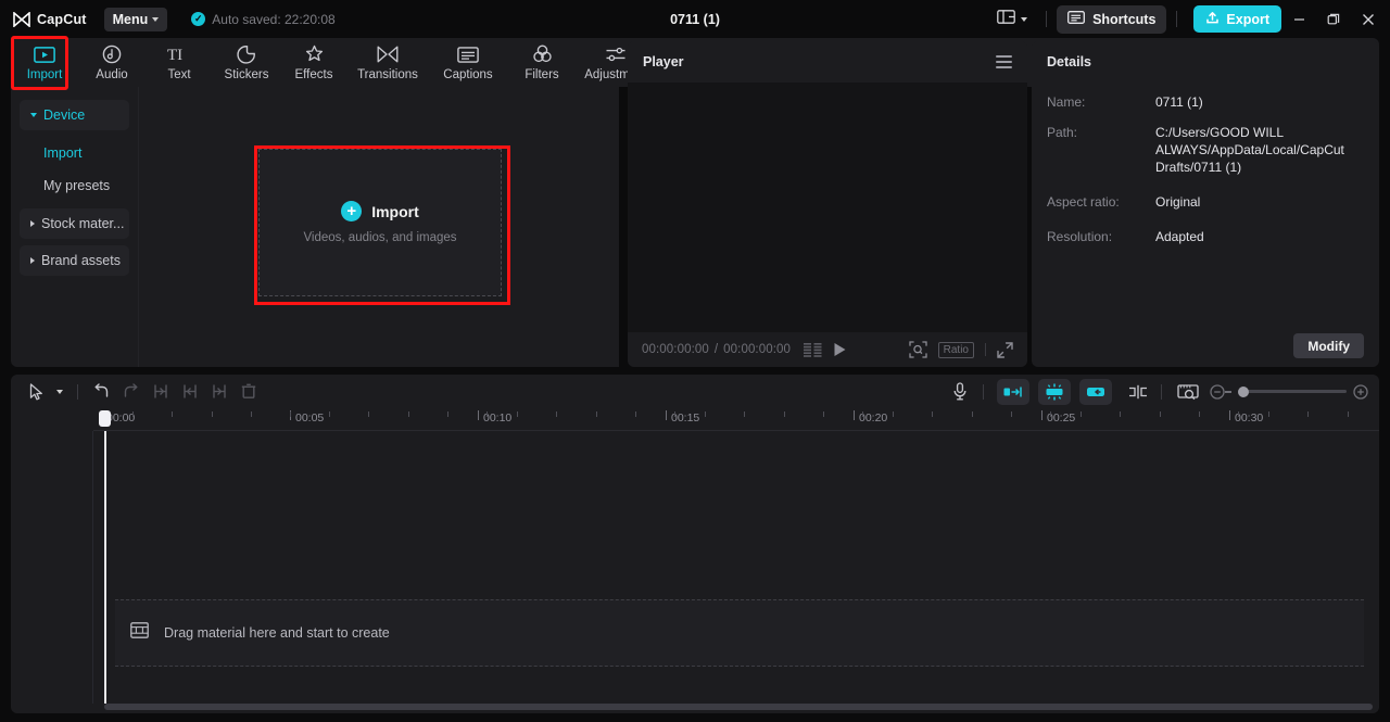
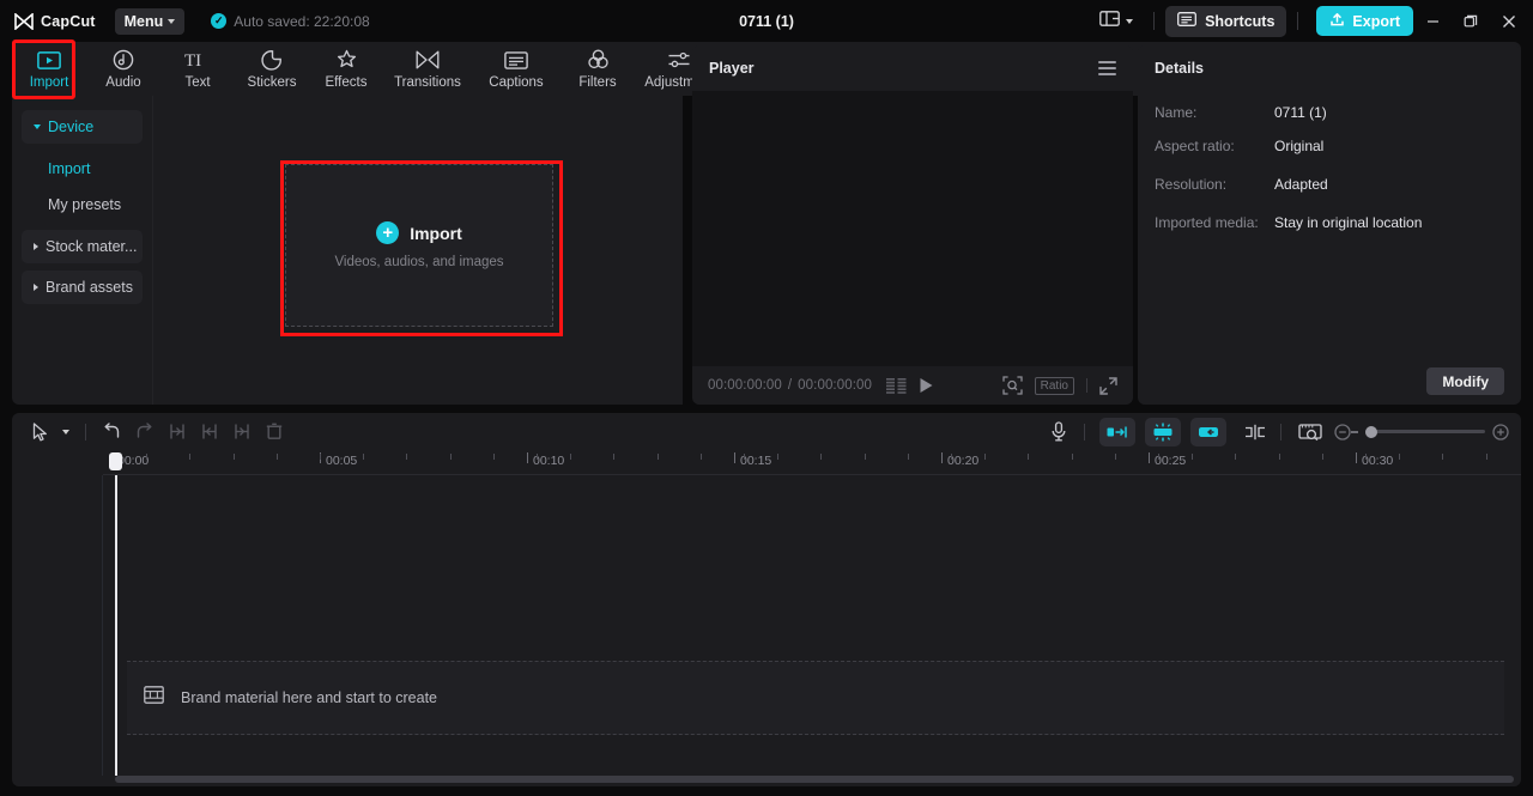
  CapCut
  Menu
  ✓
  Auto saved: 22:20:08
  0711 (1)
  Shortcuts
  Export
  Import
  Audio
  TI
  Text
  Stickers
  Effects
  Transitions
  Captions
  Filters
  Adjustm
  Device
  Import
  My presets
  Stock mater...
  Brand assets
  +
  Import
  Videos, audios, and images
  Player
  00:00:00:00
  /
  00:00:00:00
  Ratio
  Details
  Name:
  0711 (1)
- Path:
- C:/Users/GOOD WILL ALWAYS/AppData/Local/CapCut Drafts/0711 (1)
  Aspect ratio:
  Original
  Resolution:
  Adapted
+ Imported media:
+ Stay in original location
  Modify
  0:00
  00:05
  00:10
  00:15
  00:20
  00:25
  00:30
- Drag material here and start to create
+ Brand material here and start to create
